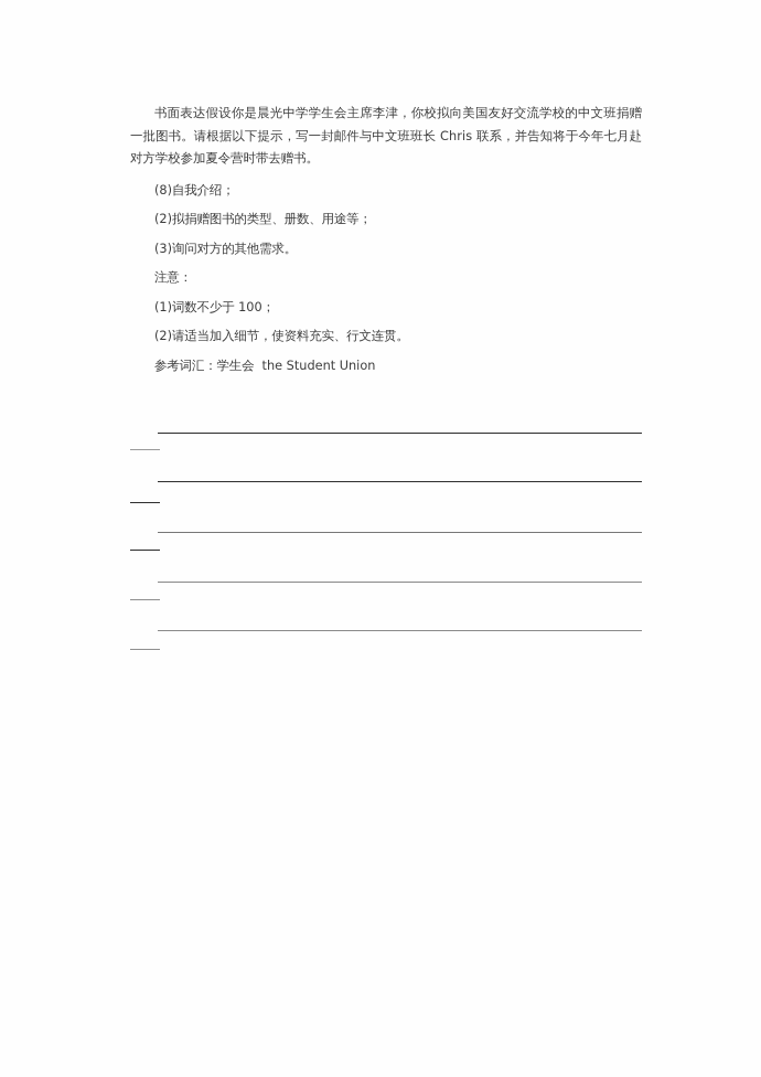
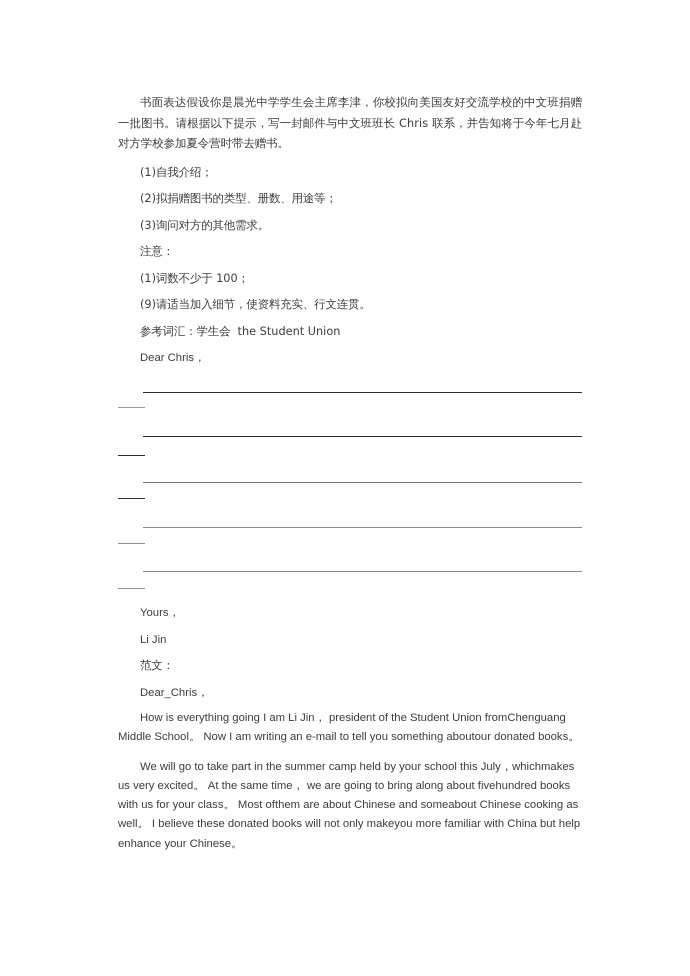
  书面表达假设你是晨光中学学生会主席李津，你校拟向美国友好交流学校的中文班捐赠一批图书。请根据以下提示，写一封邮件与中文班班长 Chris 联系，并告知将于今年七月赴对方学校参加夏令营时带去赠书。
- (8)自我介绍；
+ (1)自我介绍；
  (2)拟捐赠图书的类型、册数、用途等；
  (3)询问对方的其他需求。
  注意：
  (1)词数不少于 100；
- (2)请适当加入细节，使资料充实、行文连贯。
+ (9)请适当加入细节，使资料充实、行文连贯。
  参考词汇：学生会 the Student Union
+ Dear Chris，
+ Yours，
+ Li Jin
+ 范文：
+ Dear_Chris，
+ How is everything going I am Li Jin， president of the Student Union fromChenguang Middle School。 Now I am writing an e-mail to tell you something aboutour donated books。
+ We will go to take part in the summer camp held by your school this July，whichmakes us very excited。 At the same time， we are going to bring along about fivehundred books with us for your class。 Most ofthem are about Chinese and someabout Chinese cooking as well。 I believe these donated books will not only makeyou more familiar with China but help enhance your Chinese。
